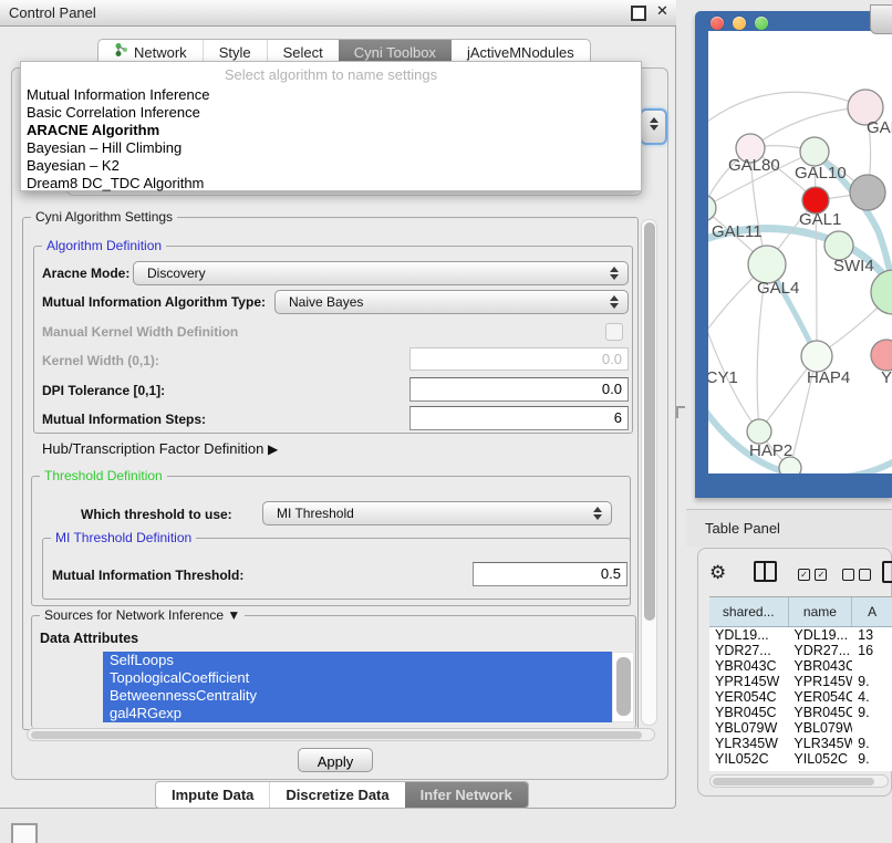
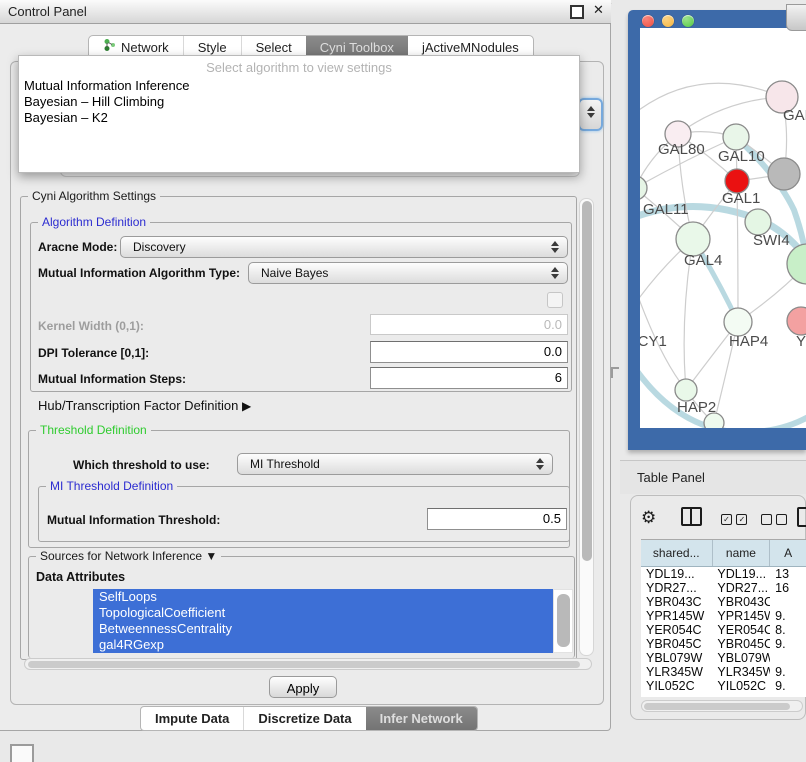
  Control Panel
  ✕
  Network
  Style
  Select
  Cyni Toolbox
  jActiveMNodules
  Cyni Algorithm Settings
  Algorithm Definition
  Aracne Mode:
  Discovery
  Mutual Information Algorithm Type:
  Naive Bayes
- Manual Kernel Width Definition
  Kernel Width (0,1):
  0.0
  DPI Tolerance [0,1]:
  0.0
  Mutual Information Steps:
  6
  Hub/Transcription Factor Definition ▶
  Threshold Definition
  Which threshold to use:
  MI Threshold
  MI Threshold Definition
  Mutual Information Threshold:
  0.5
  Sources for Network Inference ▼
  Data Attributes
  SelfLoops
  TopologicalCoefficient
  BetweennessCentrality
  gal4RGexp
  Apply
  Impute Data
  Discretize Data
  Infer Network
- Select algorithm to name settings
+ Select algorithm to view settings
  Mutual Information Inference
- Basic Correlation Inference
- ARACNE Algorithm
  Bayesian – Hill Climbing
  Bayesian – K2
- Dream8 DC_TDC Algorithm
  GAL80
  GAL10
  GAL1
  GAL11
  SWI4
  GAL4
  CY1
  HAP4
  Y
  HAP2
  Table Panel
  ⚙
  ✓ ✓
  shared...
  name
  A
  YDL19...
  YDL19...
  13
  YDR27...
  YDR27...
  16
  YBR043C
  YBR043C
  YPR145W
  YPR145W
  9.
  YER054C
  YER054C
- 4.
+ 8.
  YBR045C
  YBR045C
  9.
  YBL079W
  YBL079W
  YLR345W
  YLR345W
  9.
  YIL052C
  YIL052C
  9.
